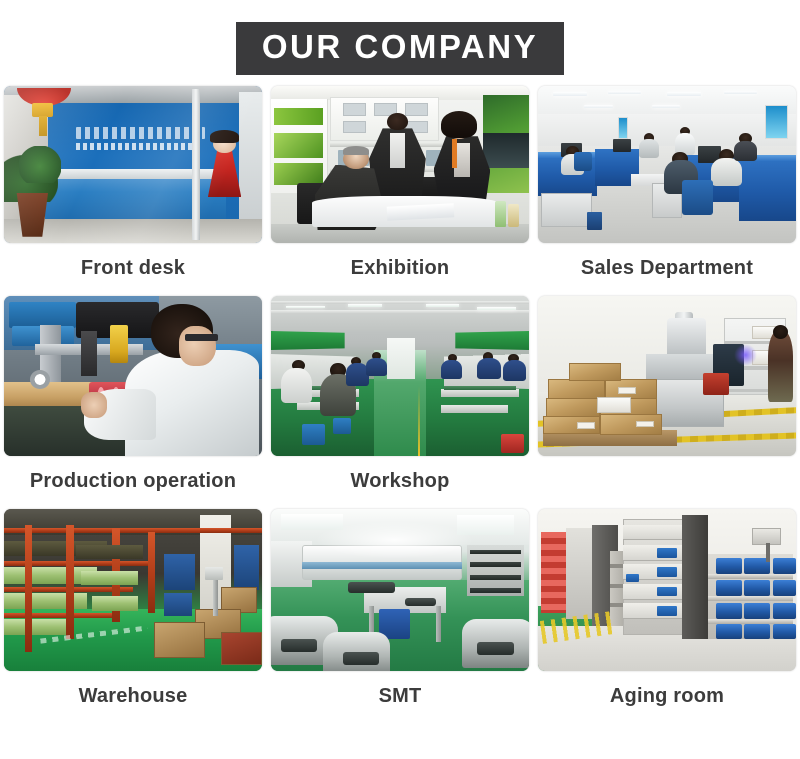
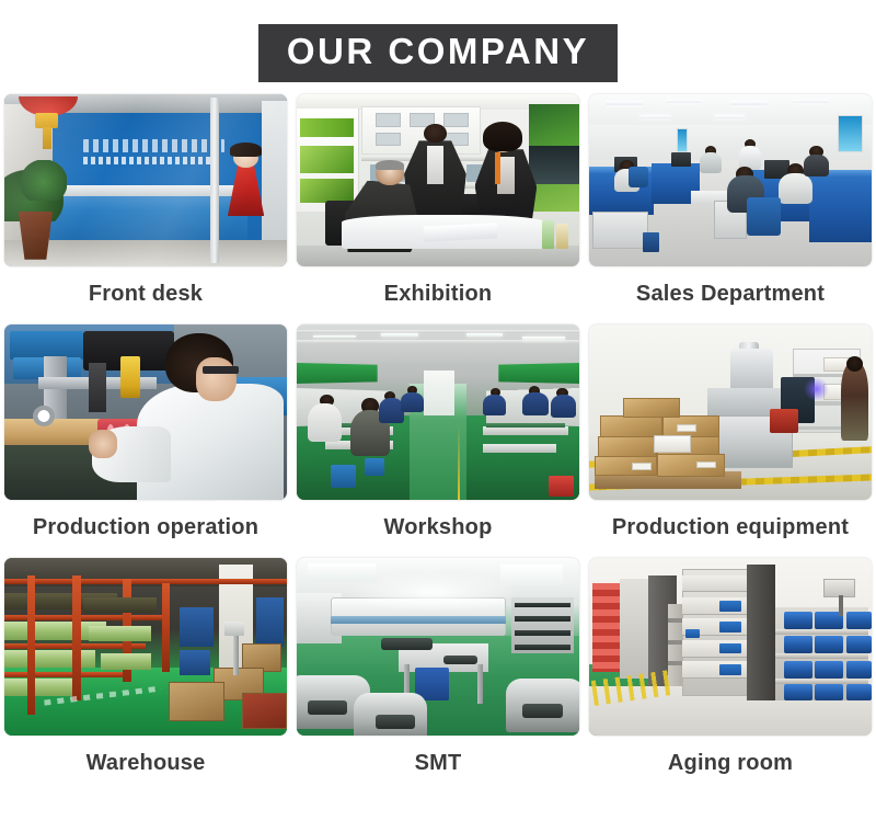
  OUR COMPANY
  Front desk
  Exhibition
  Sales Department
  Production operation
  Workshop
+ Production equipment
  Warehouse
  SMT
  Aging room
